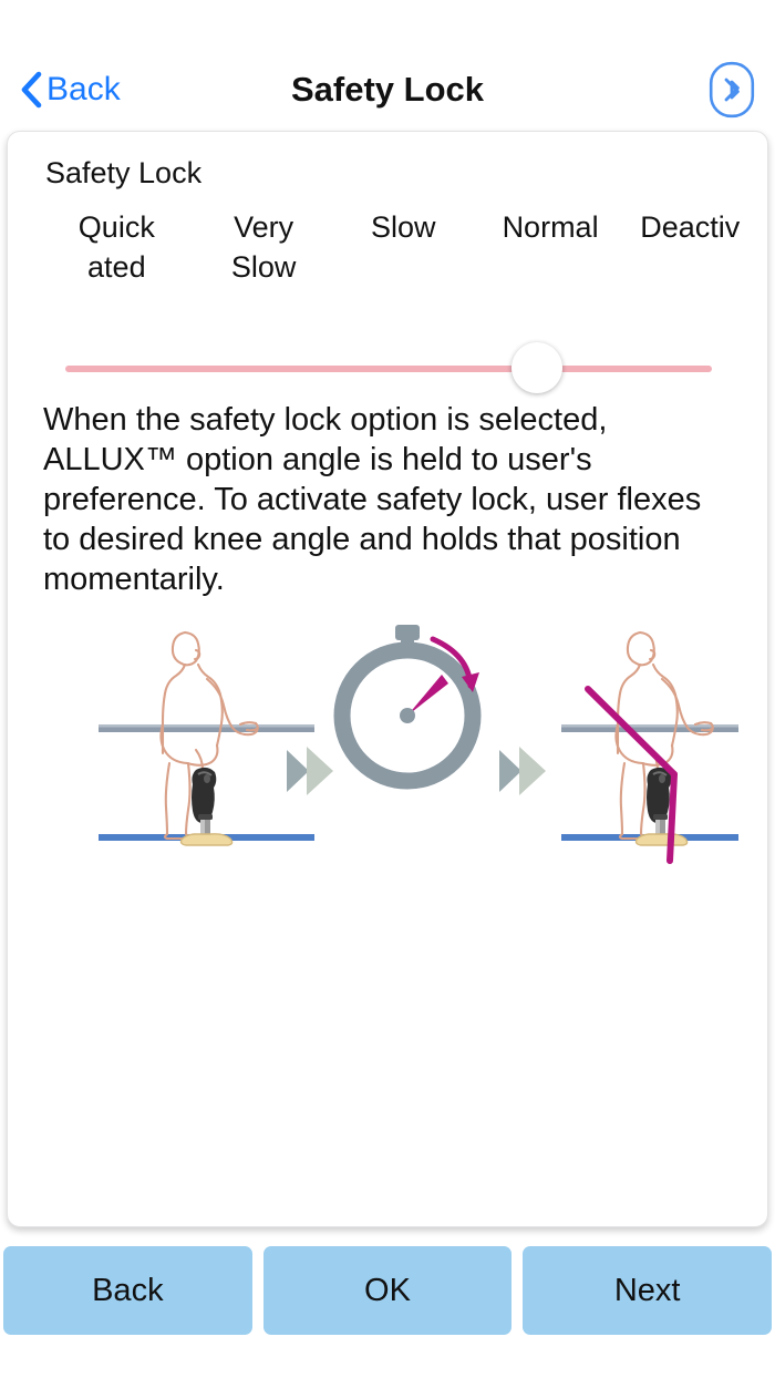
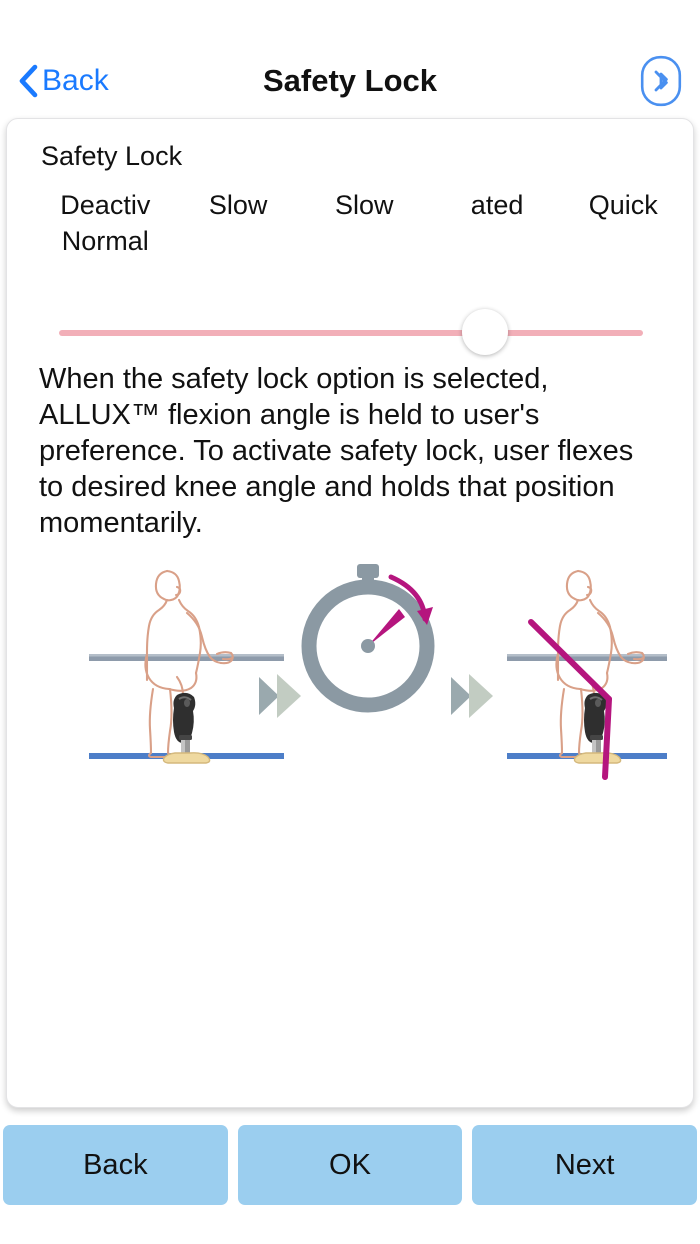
  Back
  Safety Lock
  Safety Lock
- Quick
+ Deactiv
- ated
+ Normal
- Very
  Slow
  Slow
- Normal
+ ated
- Deactiv
+ Quick
- When the safety lock option is selected, ALLUX™ option angle is held to user's preference. To activate safety lock, user flexes to desired knee angle and holds that position momentarily.
+ When the safety lock option is selected, ALLUX™ flexion angle is held to user's preference. To activate safety lock, user flexes to desired knee angle and holds that position momentarily.
  Back
  OK
  Next
